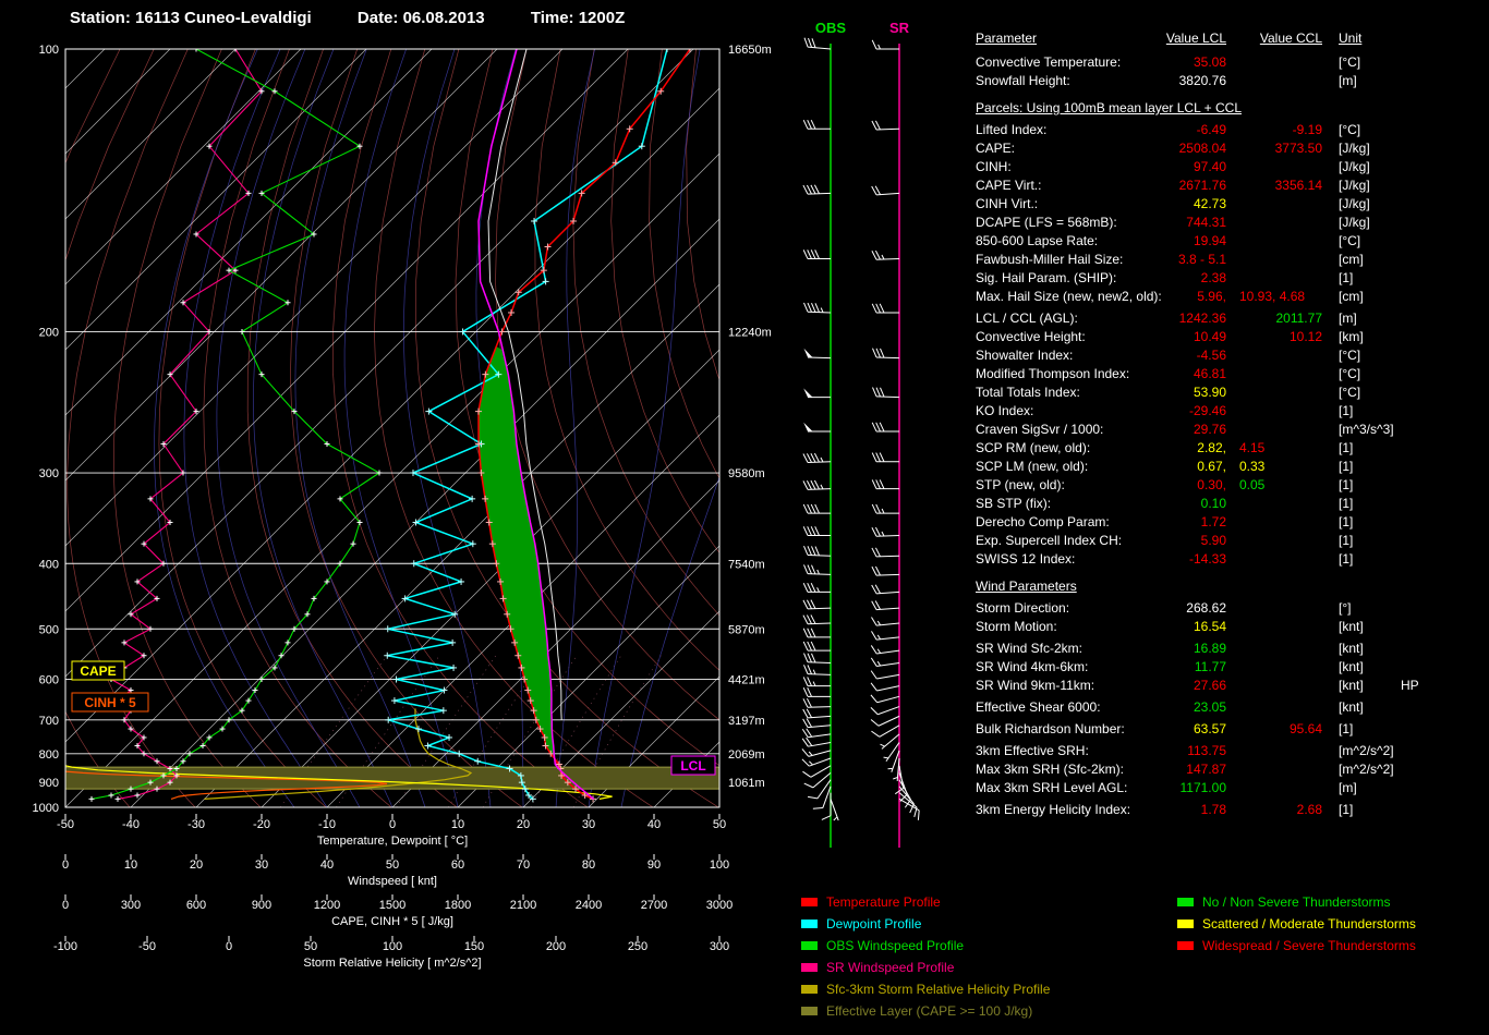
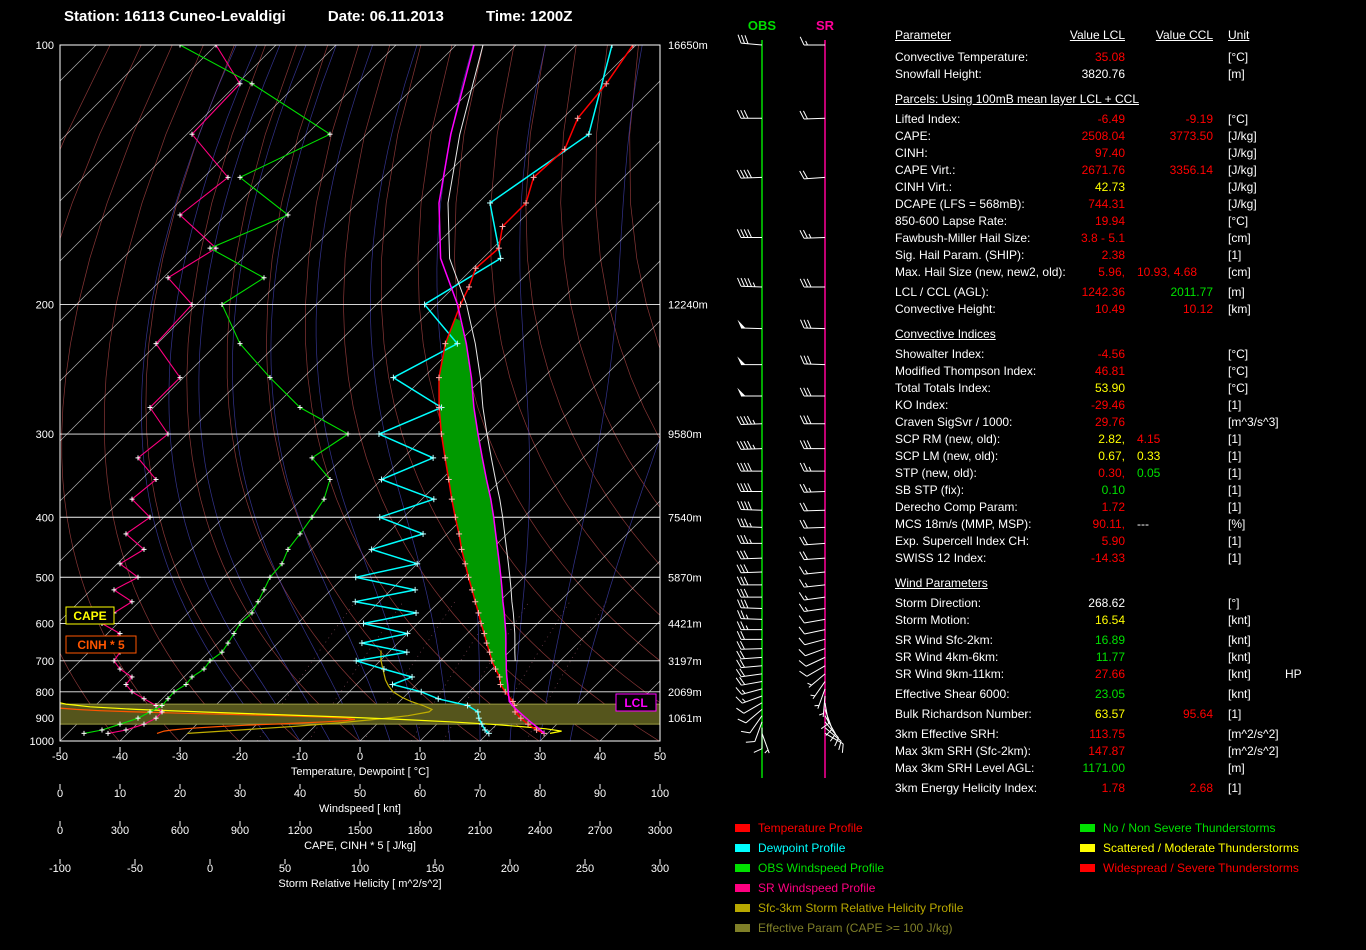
- Station: 16113 Cuneo-Levaldigi Date: 06.08.2013 Time: 1200Z
+ Station: 16113 Cuneo-Levaldigi Date: 06.11.2013 Time: 1200Z
  100
  200
  300
  400
  500
  600
  700
  800
  900
  1000
  16650m
  12240m
  9580m
  7540m
  5870m
  4421m
  3197m
  2069m
  1061m
  CAPE
  CINH * 5
  LCL
  -50
  -40
  -30
  -20
  -10
  0
  10
  20
  30
  40
  50
  Temperature, Dewpoint [ °C]
  0
  10
  20
  30
  40
  50
  60
  70
  80
  90
  100
  Windspeed [ knt]
  0
  300
  600
  900
  1200
  1500
  1800
  2100
  2400
  2700
  3000
  CAPE, CINH * 5 [ J/kg]
  -100
  -50
  0
  50
  100
  150
  200
  250
  300
  Storm Relative Helicity [ m^2/s^2]
  OBS
  SR
  Parameter
  Value LCL
  Value CCL
  Unit
  Convective Temperature:
  35.08
  [°C]
  Snowfall Height:
  3820.76
  [m]
  Parcels: Using 100mB mean layer LCL + CCL
  Lifted Index:
  -6.49
  -9.19
  [°C]
  CAPE:
  2508.04
  3773.50
  [J/kg]
  CINH:
  97.40
  [J/kg]
  CAPE Virt.:
  2671.76
  3356.14
  [J/kg]
  CINH Virt.:
  42.73
  [J/kg]
  DCAPE (LFS = 568mB):
  744.31
  [J/kg]
  850-600 Lapse Rate:
  19.94
  [°C]
  Fawbush-Miller Hail Size:
  3.8 - 5.1
  [cm]
  Sig. Hail Param. (SHIP):
  2.38
  [1]
  Max. Hail Size (new, new2, old):
  5.96,
  10.93, 4.68
  [cm]
  LCL / CCL (AGL):
  1242.36
  2011.77
  [m]
  Convective Height:
  10.49
  10.12
  [km]
+ Convective Indices
  Showalter Index:
  -4.56
  [°C]
  Modified Thompson Index:
  46.81
  [°C]
  Total Totals Index:
  53.90
  [°C]
  KO Index:
  -29.46
  [1]
  Craven SigSvr / 1000:
  29.76
  [m^3/s^3]
  SCP RM (new, old):
  2.82,
  4.15
  [1]
  SCP LM (new, old):
  0.67,
  0.33
  [1]
  STP (new, old):
  0.30,
  0.05
  [1]
  SB STP (fix):
  0.10
  [1]
  Derecho Comp Param:
  1.72
  [1]
+ MCS 18m/s (MMP, MSP):
+ 90.11,
+ ---
+ [%]
  Exp. Supercell Index CH:
  5.90
  [1]
  SWISS 12 Index:
  -14.33
  [1]
  Wind Parameters
  Storm Direction:
  268.62
  [°]
  Storm Motion:
  16.54
  [knt]
  SR Wind Sfc-2km:
  16.89
  [knt]
  SR Wind 4km-6km:
  11.77
  [knt]
  SR Wind 9km-11km:
  27.66
  [knt]
  HP
  Effective Shear 6000:
  23.05
  [knt]
  Bulk Richardson Number:
  63.57
  95.64
  [1]
  3km Effective SRH:
  113.75
  [m^2/s^2]
  Max 3km SRH (Sfc-2km):
  147.87
  [m^2/s^2]
  Max 3km SRH Level AGL:
  1171.00
  [m]
  3km Energy Helicity Index:
  1.78
  2.68
  [1]
  Temperature Profile
  Dewpoint Profile
  OBS Windspeed Profile
  SR Windspeed Profile
  Sfc-3km Storm Relative Helicity Profile
- Effective Layer (CAPE >= 100 J/kg)
+ Effective Param (CAPE >= 100 J/kg)
  No / Non Severe Thunderstorms
  Scattered / Moderate Thunderstorms
  Widespread / Severe Thunderstorms
